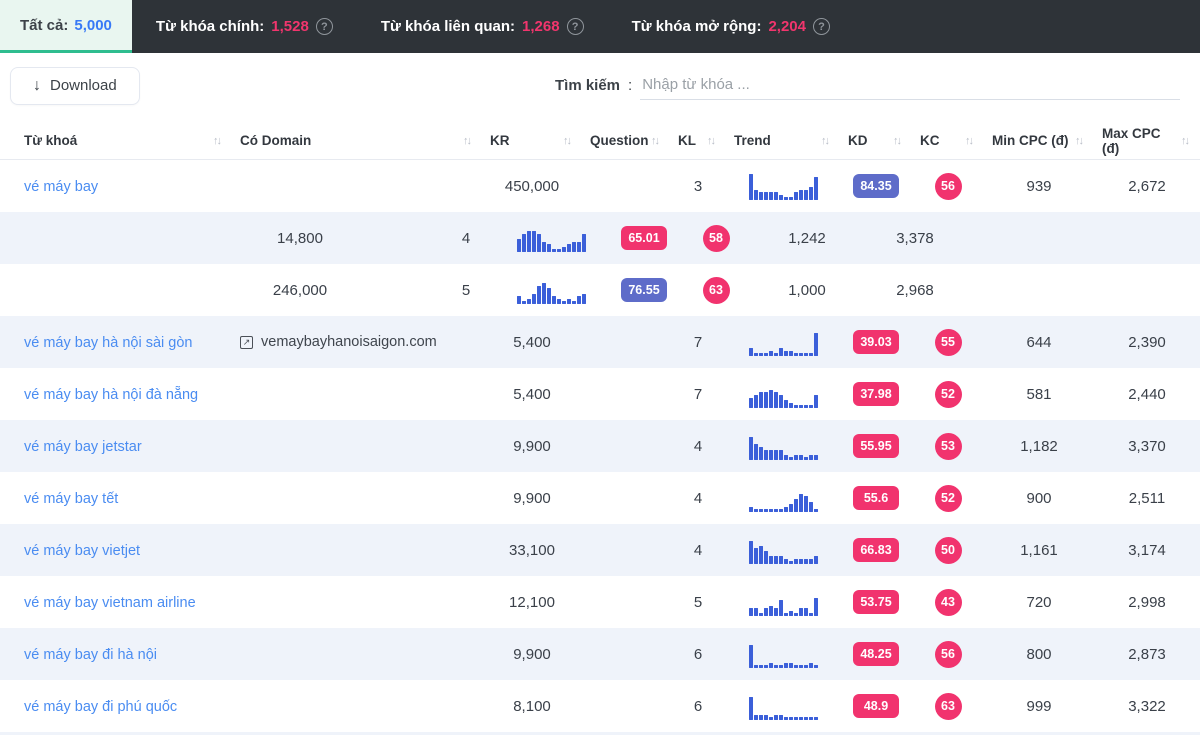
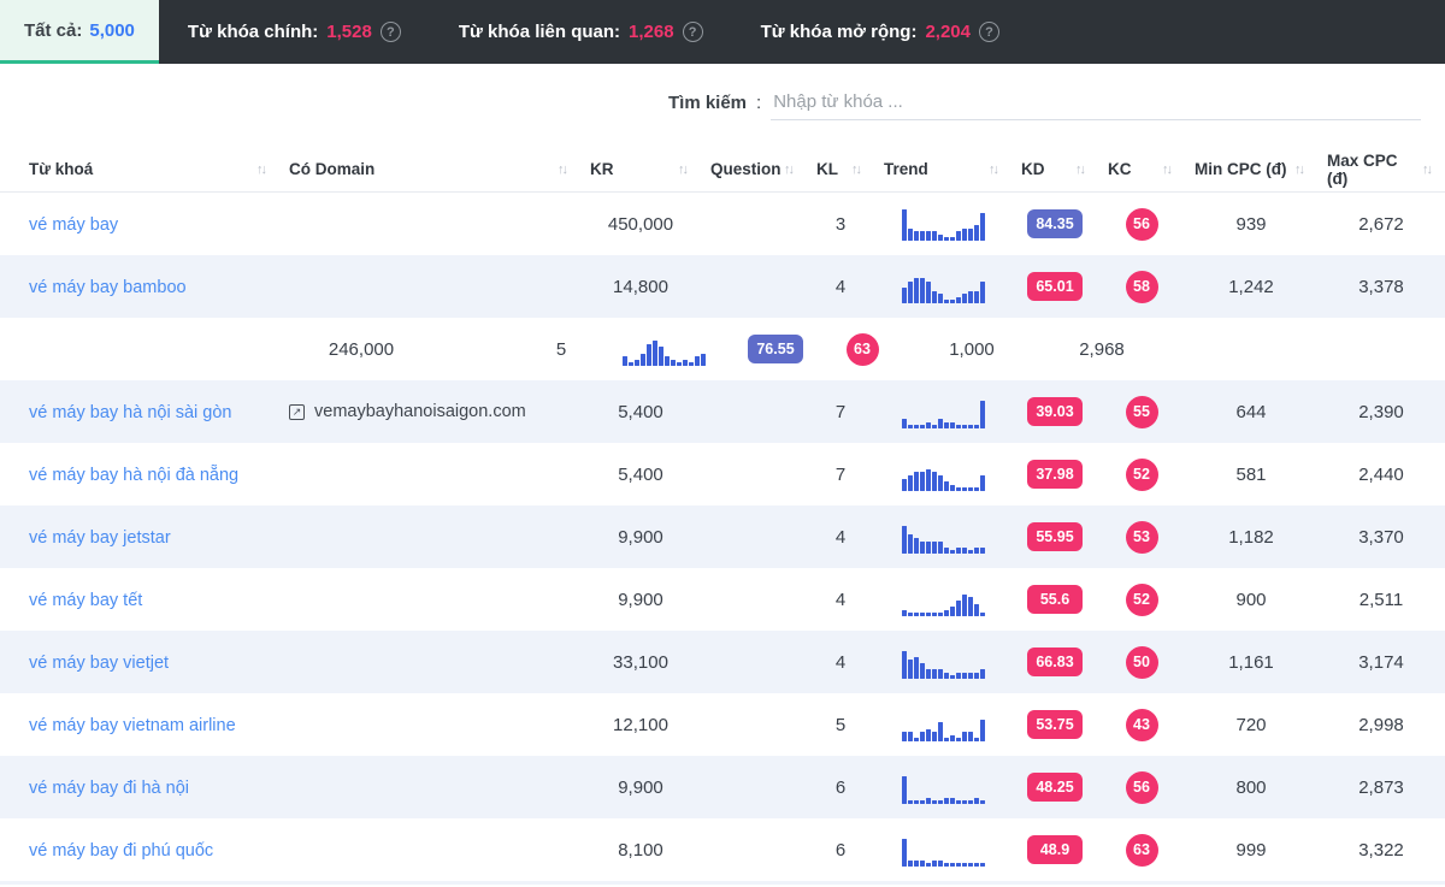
  Tất cả:
  5,000
  Từ khóa chính:
  1,528
  ?
  Từ khóa liên quan:
  1,268
  ?
  Từ khóa mở rộng:
  2,204
  ?
- ↓
- Download
  Tìm kiếm
  :
  Nhập từ khóa ...
  Từ khoá
  ↑↓
  Có Domain
  ↑↓
  KR
  ↑↓
  Question
  ↑↓
  KL
  ↑↓
  Trend
  ↑↓
  KD
  ↑↓
  KC
  ↑↓
  Min CPC (đ)
  ↑↓
  Max CPC (đ)
  ↑↓
  vé máy bay
  450,000
  3
  84.35
  56
  939
  2,672
+ vé máy bay bamboo
  14,800
  4
  65.01
  58
  1,242
  3,378
  246,000
  5
  76.55
  63
  1,000
  2,968
  vé máy bay hà nội sài gòn
  ↗
  vemaybayhanoisaigon.com
  5,400
  7
  39.03
  55
  644
  2,390
  vé máy bay hà nội đà nẵng
  5,400
  7
  37.98
  52
  581
  2,440
  vé máy bay jetstar
  9,900
  4
  55.95
  53
  1,182
  3,370
  vé máy bay tết
  9,900
  4
  55.6
  52
  900
  2,511
  vé máy bay vietjet
  33,100
  4
  66.83
  50
  1,161
  3,174
  vé máy bay vietnam airline
  12,100
  5
  53.75
  43
  720
  2,998
  vé máy bay đi hà nội
  9,900
  6
  48.25
  56
  800
  2,873
  vé máy bay đi phú quốc
  8,100
  6
  48.9
  63
  999
  3,322
